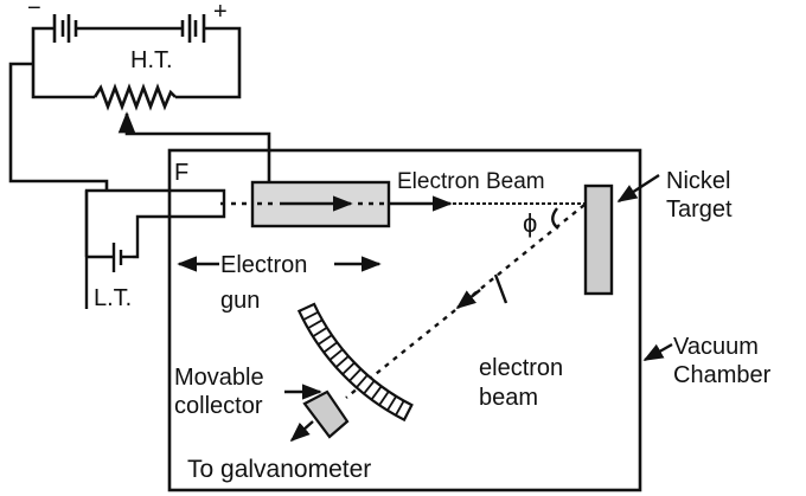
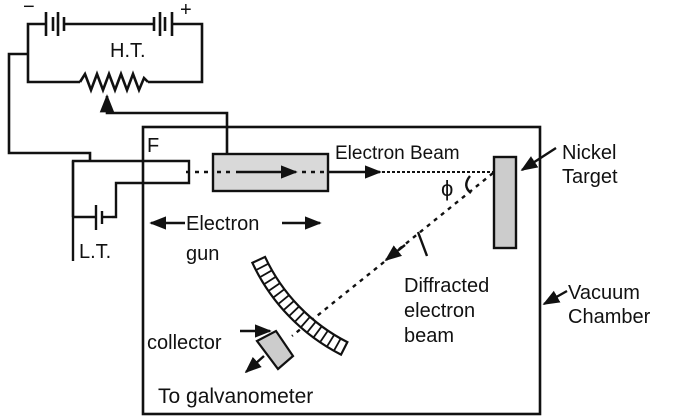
  −
  +
  H.T.
  L.T.
  F
  Electron Beam
  Electron
  gun
  Nickel
  Target
  ϕ
+ Diffracted
  electron
  beam
  Vacuum
  Chamber
- Movable
  collector
  To galvanometer
